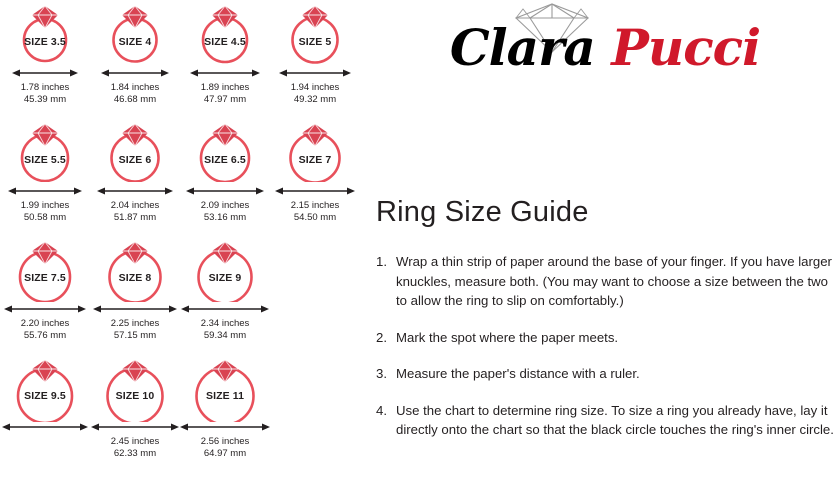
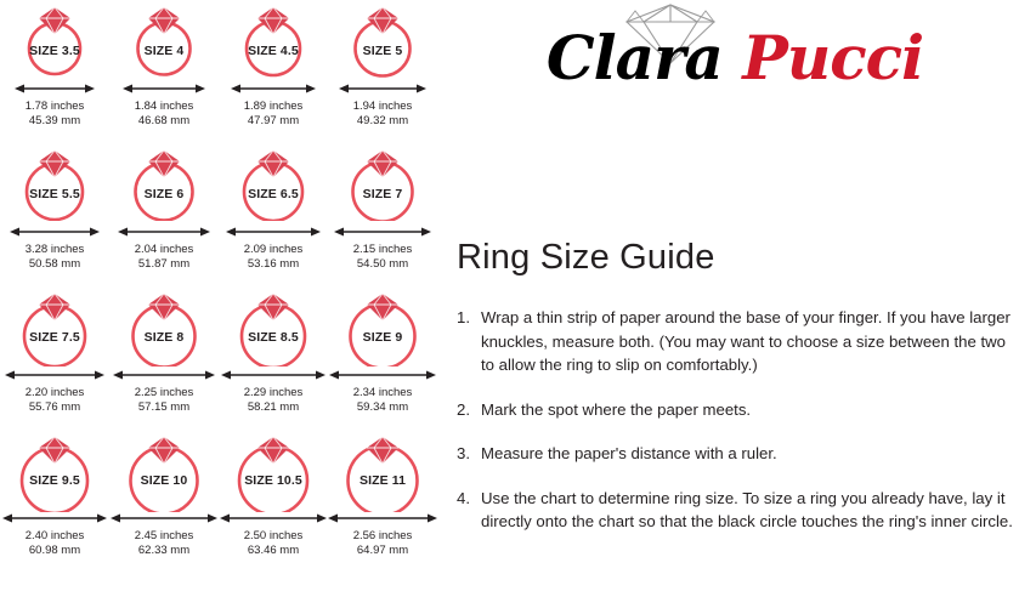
  SIZE 3.5
  1.78 inches
  45.39 mm
  SIZE 4
  1.84 inches
  46.68 mm
  SIZE 4.5
  1.89 inches
  47.97 mm
  SIZE 5
  1.94 inches
  49.32 mm
  SIZE 5.5
- 1.99 inches
+ 3.28 inches
  50.58 mm
  SIZE 6
  2.04 inches
  51.87 mm
  SIZE 6.5
  2.09 inches
  53.16 mm
  SIZE 7
  2.15 inches
  54.50 mm
  SIZE 7.5
  2.20 inches
  55.76 mm
  SIZE 8
  2.25 inches
  57.15 mm
+ SIZE 8.5
+ 2.29 inches
+ 58.21 mm
  SIZE 9
  2.34 inches
  59.34 mm
  SIZE 9.5
+ 2.40 inches
+ 60.98 mm
  SIZE 10
  2.45 inches
  62.33 mm
+ SIZE 10.5
+ 2.50 inches
+ 63.46 mm
  SIZE 11
  2.56 inches
  64.97 mm
  Clara Pucci
  Ring Size Guide
  1.
  Wrap a thin strip of paper around the base of your finger. If you have larger knuckles, measure both. (You may want to choose a size between the two to allow the ring to slip on comfortably.)
  2.
  Mark the spot where the paper meets.
  3.
  Measure the paper's distance with a ruler.
  4.
  Use the chart to determine ring size. To size a ring you already have, lay it directly onto the chart so that the black circle touches the ring's inner circle.
